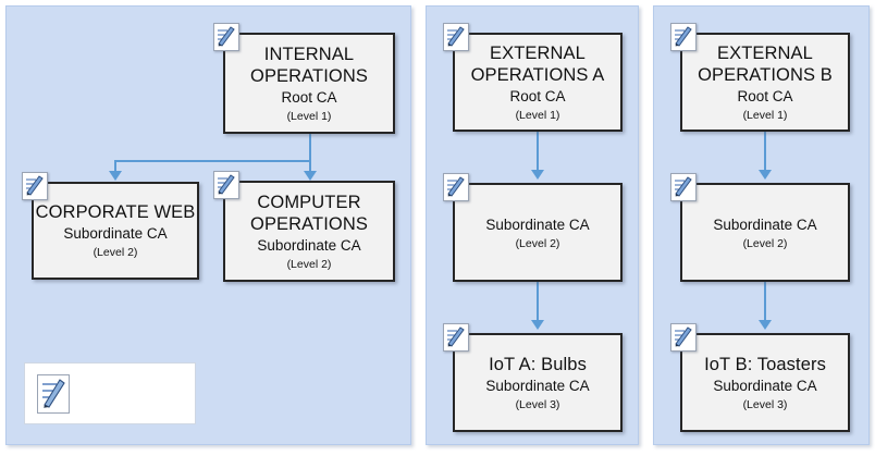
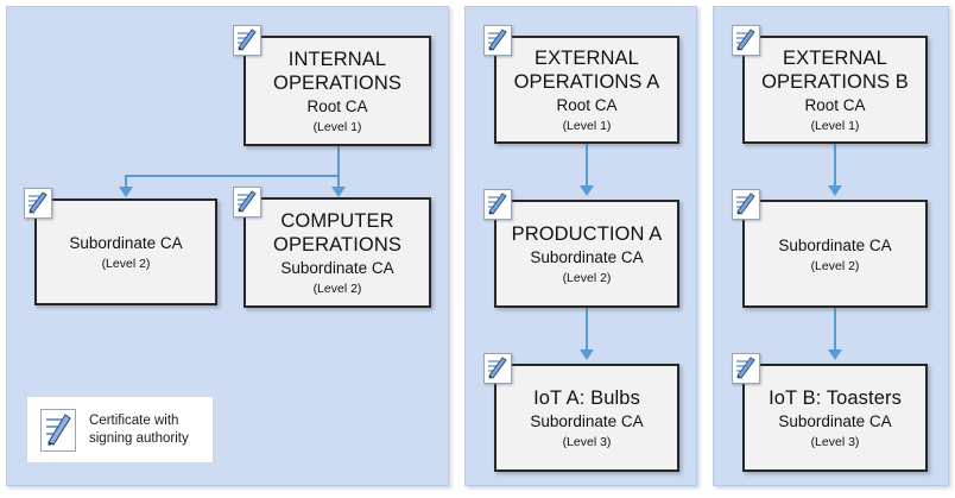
  INTERNAL
  OPERATIONS
  Root CA
  (Level 1)
- CORPORATE WEB
  Subordinate CA
  (Level 2)
  COMPUTER
  OPERATIONS
  Subordinate CA
  (Level 2)
+ Certificate with
+ signing authority
  EXTERNAL
  OPERATIONS A
  Root CA
  (Level 1)
+ PRODUCTION A
  Subordinate CA
  (Level 2)
  IoT A: Bulbs
  Subordinate CA
  (Level 3)
  EXTERNAL
  OPERATIONS B
  Root CA
  (Level 1)
  Subordinate CA
  (Level 2)
  IoT B: Toasters
  Subordinate CA
  (Level 3)
